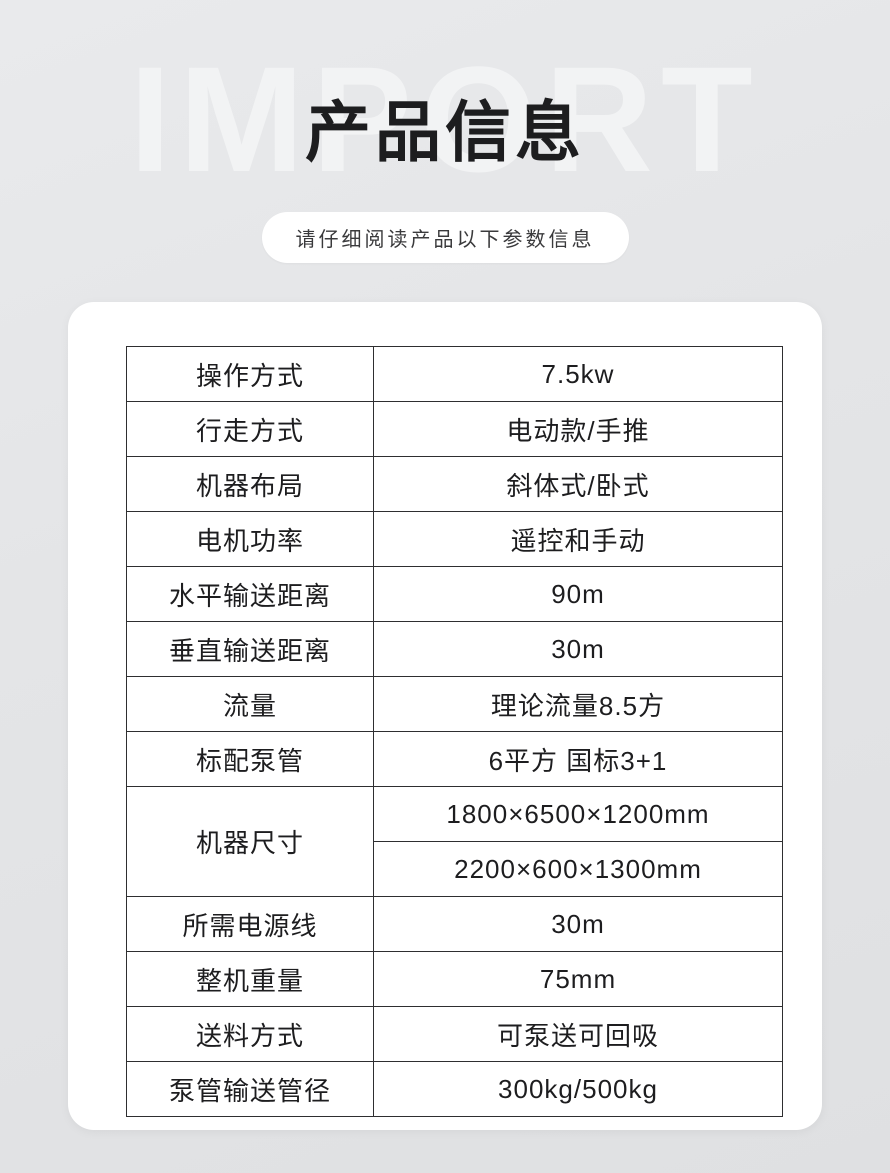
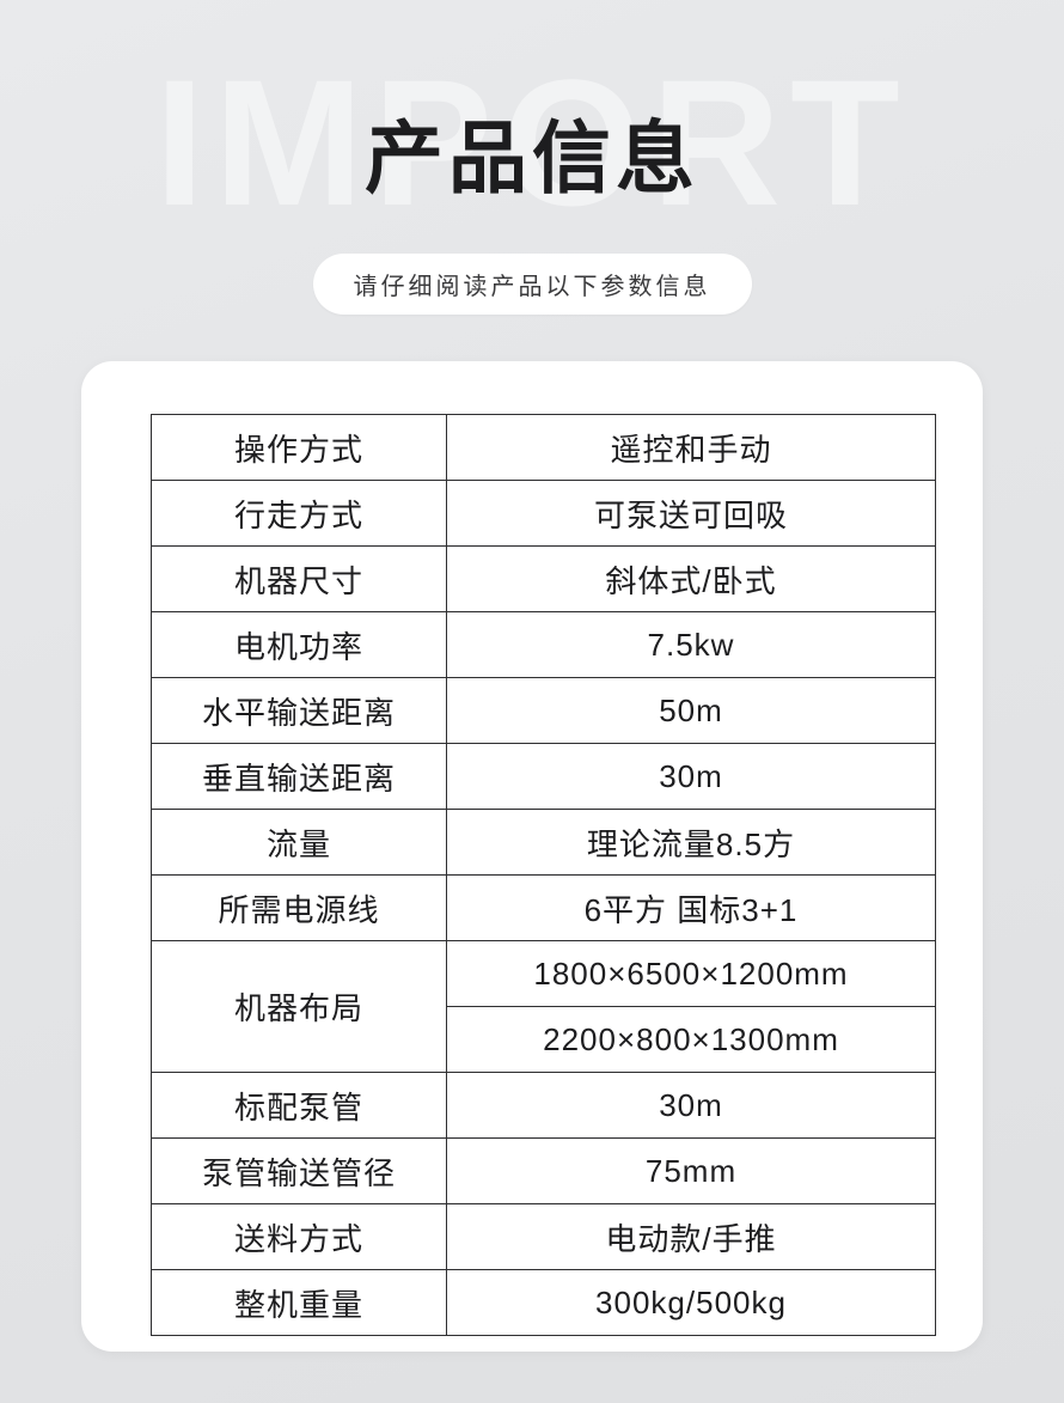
  IMPORT
  产品信息
  请仔细阅读产品以下参数信息
- 操作方式	7.5kw
+ 操作方式	遥控和手动
- 行走方式	电动款/手推
+ 行走方式	可泵送可回吸
- 机器布局	斜体式/卧式
+ 机器尺寸	斜体式/卧式
- 电机功率	遥控和手动
+ 电机功率	7.5kw
- 水平输送距离	90m
+ 水平输送距离	50m
  垂直输送距离	30m
  流量	理论流量8.5方
- 标配泵管	6平方 国标3+1
+ 所需电源线	6平方 国标3+1
- 机器尺寸	1800×6500×1200mm
+ 机器布局	1800×6500×1200mm
- 2200×600×1300mm
+ 2200×800×1300mm
- 所需电源线	30m
+ 标配泵管	30m
- 整机重量	75mm
+ 泵管输送管径	75mm
- 送料方式	可泵送可回吸
+ 送料方式	电动款/手推
- 泵管输送管径	300kg/500kg
+ 整机重量	300kg/500kg
